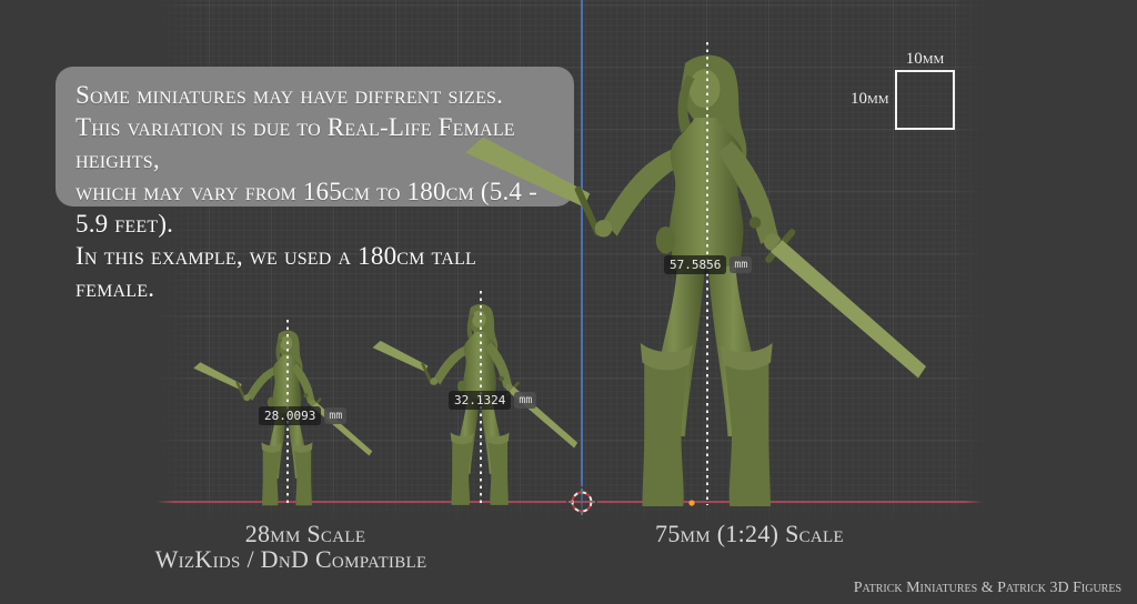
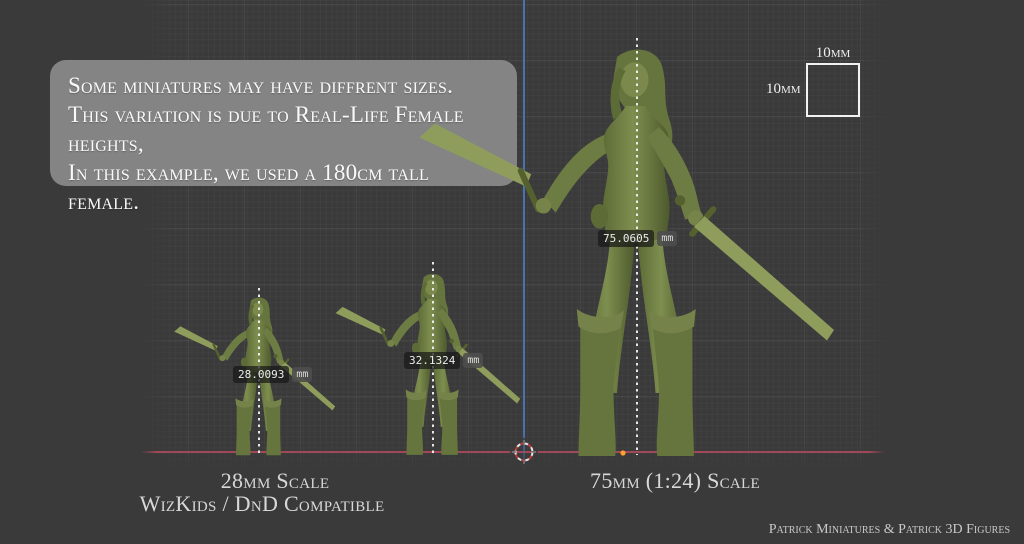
  Some miniatures may have diffrent sizes.
  This variation is due to Real-Life Female heights,
- which may vary from 165cm to 180cm (5.4 - 5.9 feet).
  In this example, we used a 180cm tall female.
  28.0093
  mm
  32.1324
  mm
- 57.5856
+ 75.0605
  mm
  10mm
  10mm
  28mm Scale
  WizKids / DnD Compatible
  75mm (1:24) Scale
  Patrick Miniatures & Patrick 3D Figures
